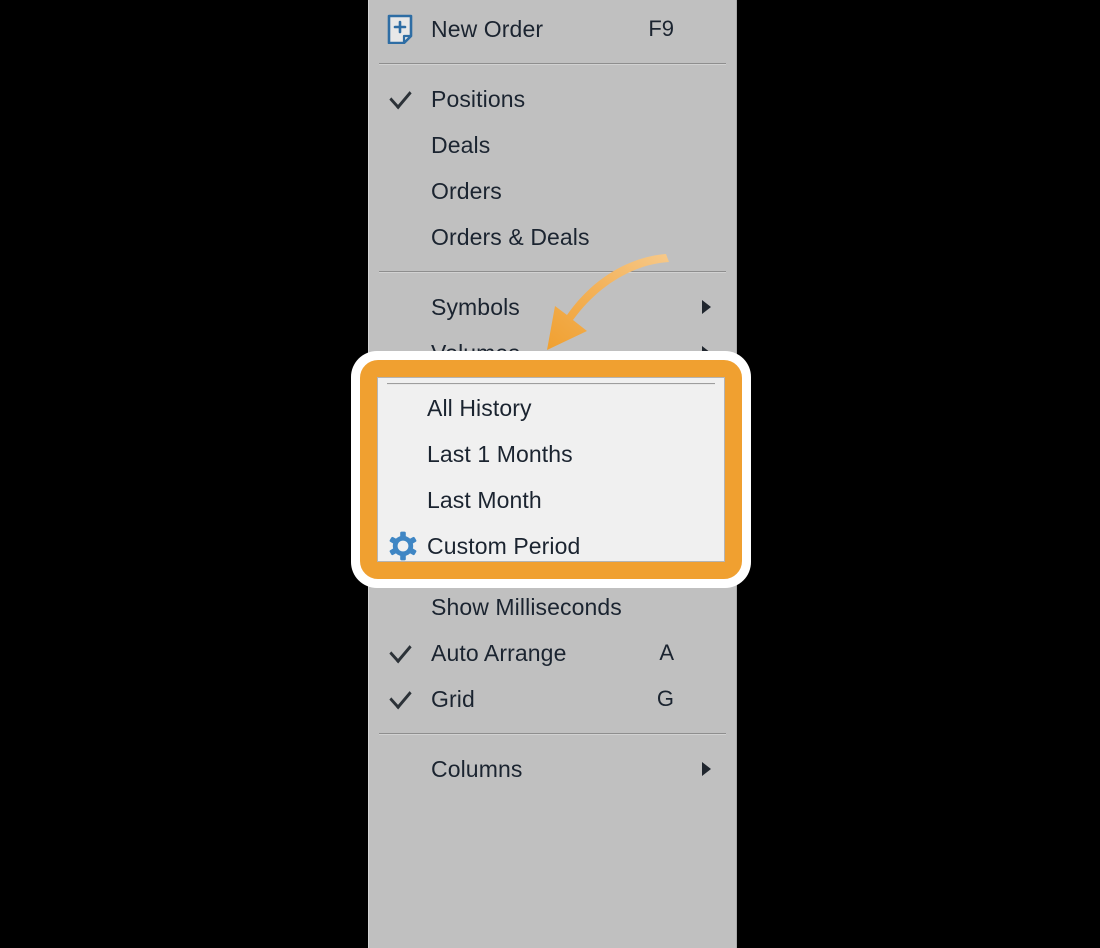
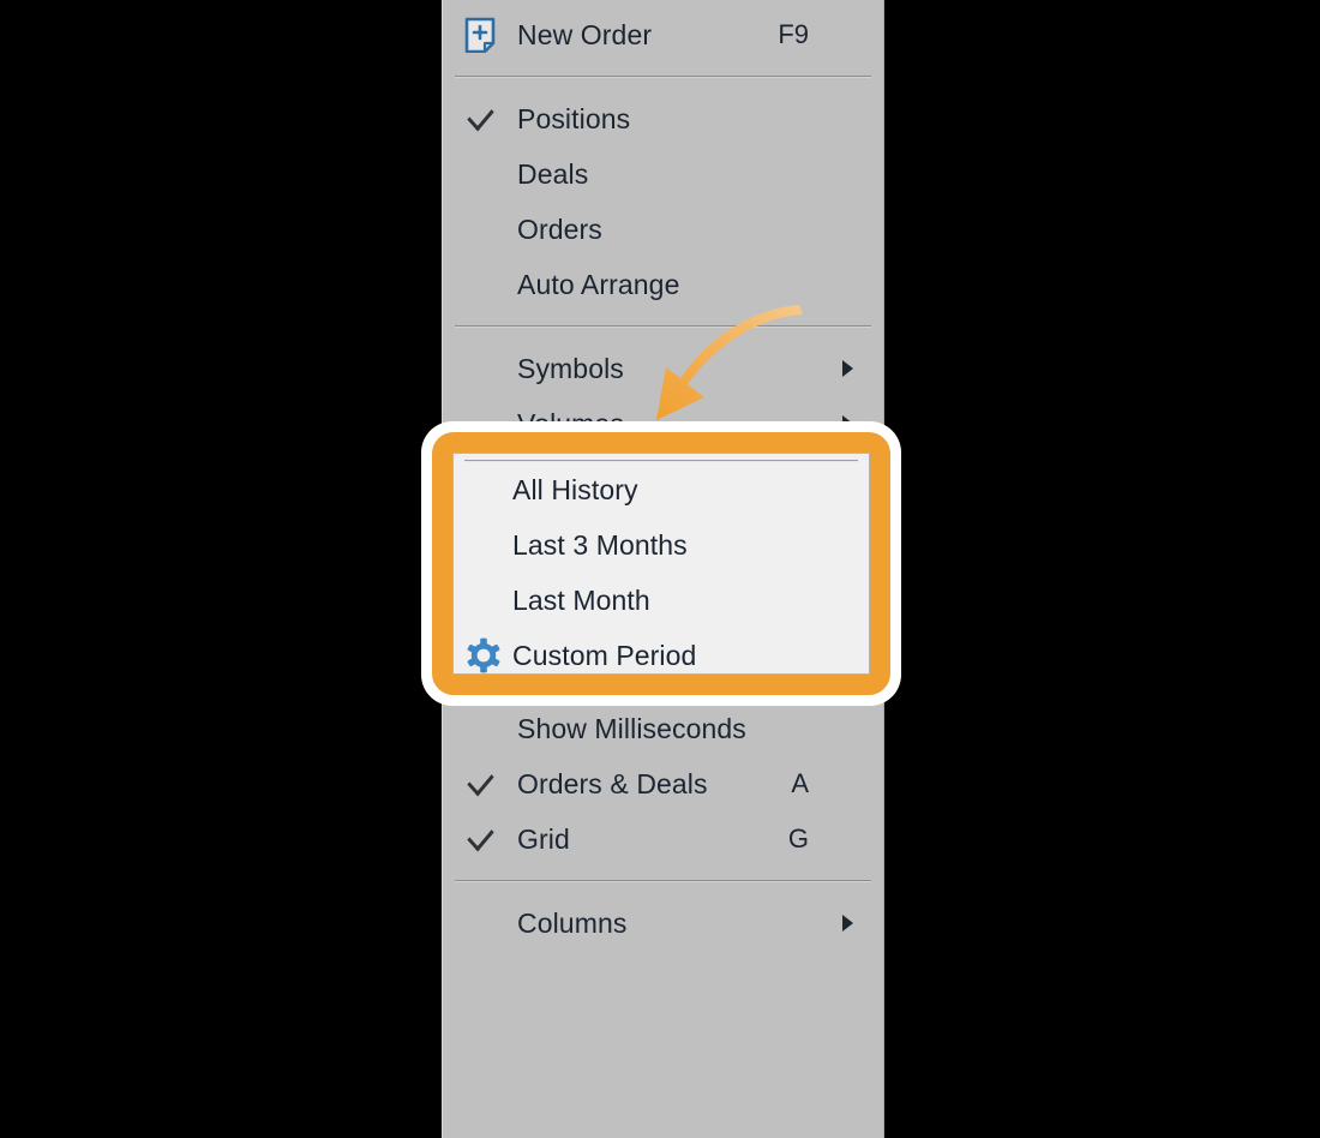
  New Order
  F9
  Positions
  Deals
  Orders
- Orders & Deals
+ Auto Arrange
  Symbols
  Show Milliseconds
- Auto Arrange
+ Orders & Deals
  A
  Grid
  G
  Columns
  All History
- Last 1 Months
+ Last 3 Months
  Last Month
  Custom Period
